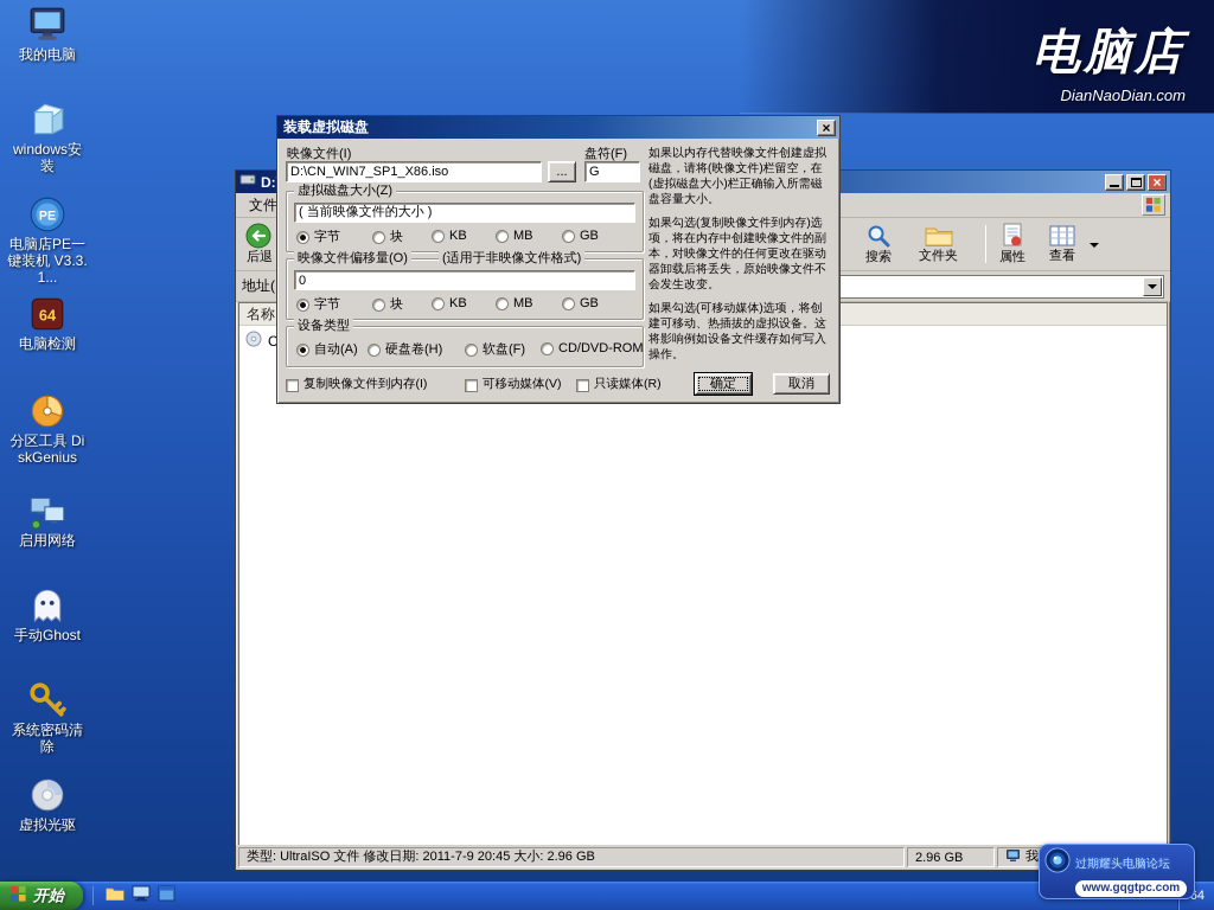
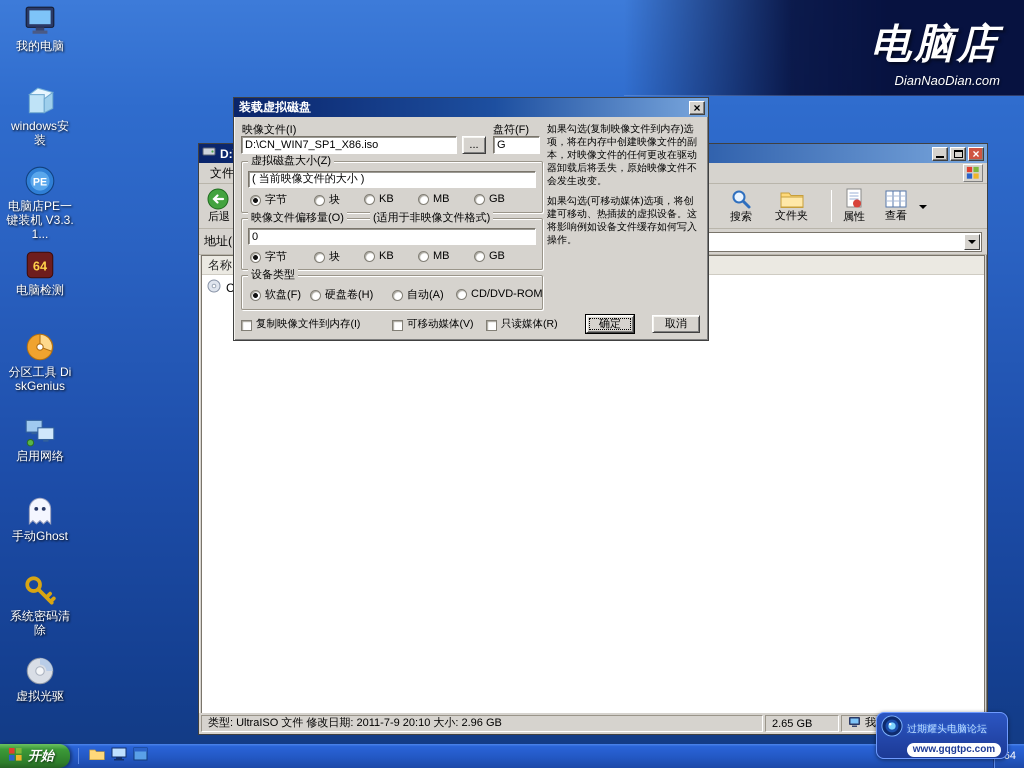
  电脑店
  DianNaoDian.com
  我的电脑
  windows安装
  PE
  电脑店PE一键装机 V3.3.1...
  64
  电脑检测
  分区工具 DiskGenius
  启用网络
  手动Ghost
  系统密码清除
  虚拟光驱
  后退
  搜索
  文件夹
  属性
  查看
  名称
- 类型: UltraISO 文件 修改日期: 2011-7-9 20:45 大小: 2.96 GB
+ 类型: UltraISO 文件 修改日期: 2011-7-9 20:10 大小: 2.96 GB
- 2.96 GB
+ 2.65 GB
  装载虚拟磁盘
  映像文件(I)
  盘符(F)
  D:\CN_WIN7_SP1_X86.iso
  ...
  G
- 如果以内存代替映像文件创建虚拟磁盘，请将(映像文件)栏留空，在(虚拟磁盘大小)栏正确输入所需磁盘容量大小。
  如果勾选(复制映像文件到内存)选项，将在内存中创建映像文件的副本，对映像文件的任何更改在驱动器卸载后将丢失，原始映像文件不会发生改变。
  如果勾选(可移动媒体)选项，将创建可移动、热插拔的虚拟设备。这将影响例如设备文件缓存如何写入操作。
  虚拟磁盘大小(Z)
  ( 当前映像文件的大小 )
  字节
  块
  KB
  MB
  GB
  映像文件偏移量(O)
  (适用于非映像文件格式)
  0
  字节
  块
  KB
  MB
  GB
  设备类型
- 自动(A)
+ 软盘(F)
  硬盘卷(H)
- 软盘(F)
+ 自动(A)
  CD/DVD-ROM
  复制映像文件到内存(I)
  可移动媒体(V)
  只读媒体(R)
  确定
  取消
  开始
  64
  过期耀头电脑论坛
  www.gqgtpc.com
